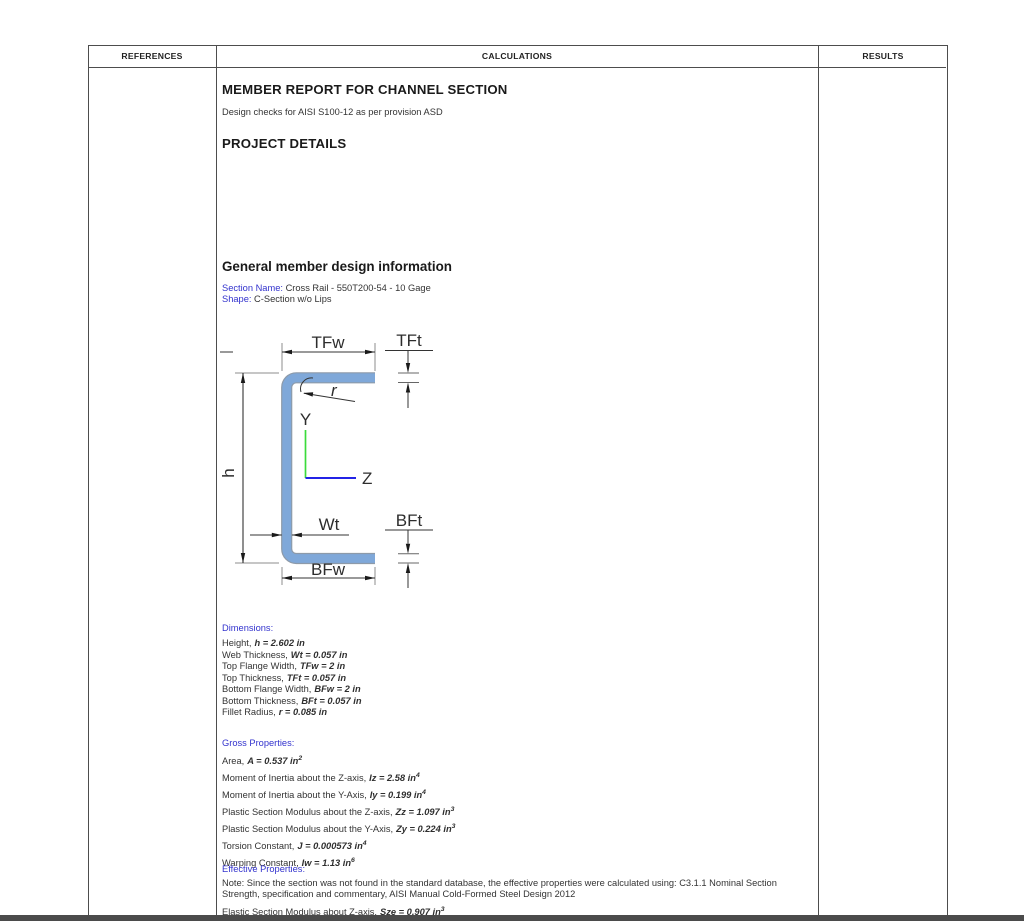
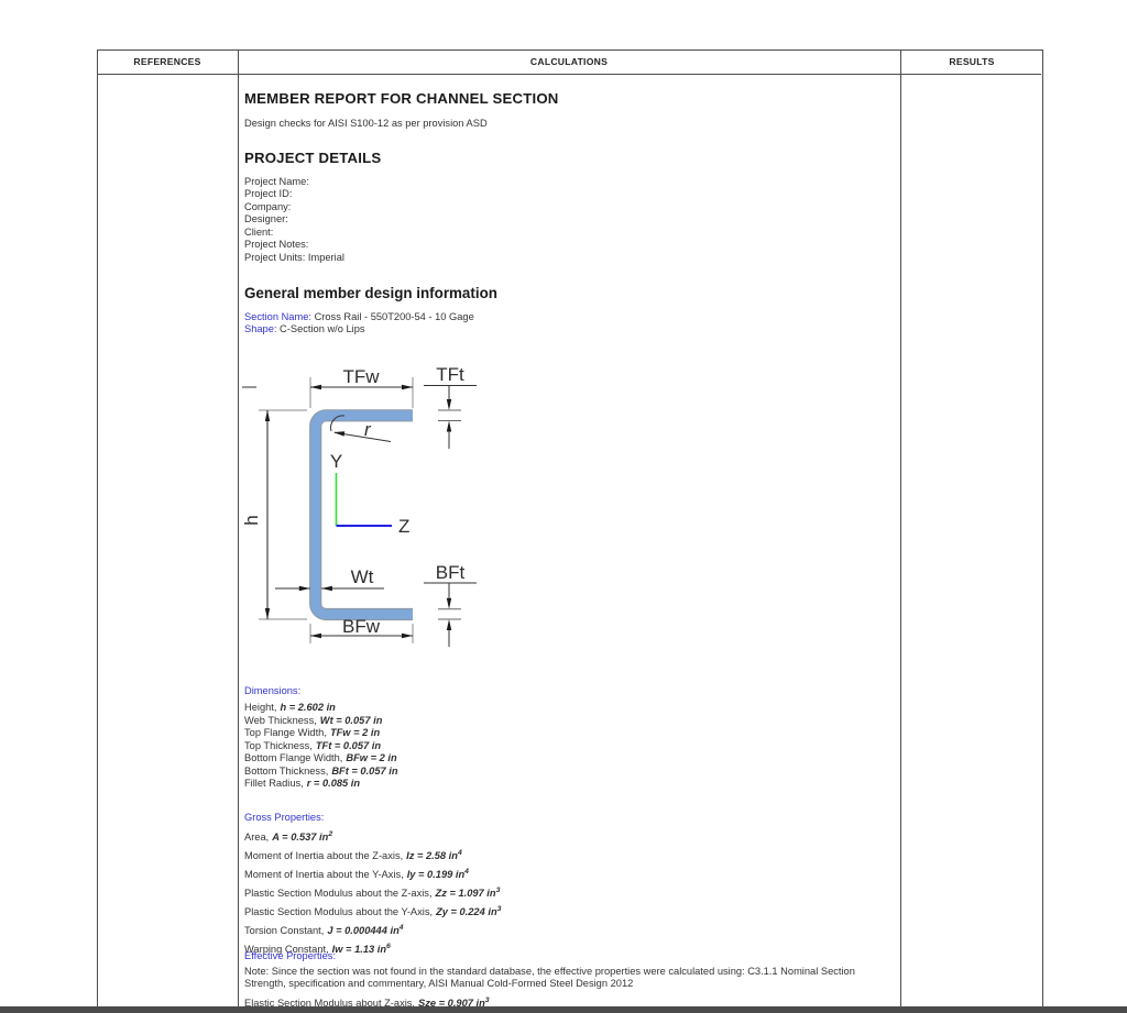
  REFERENCES
  CALCULATIONS
  RESULTS
  MEMBER REPORT FOR CHANNEL SECTION
  Design checks for AISI S100-12 as per provision ASD
  PROJECT DETAILS
+ Project Name:
+ Project ID:
+ Company:
+ Designer:
+ Client:
+ Project Notes:
+ Project Units: Imperial
  General member design information
  Section Name: Cross Rail - 550T200-54 - 10 Gage
  Shape: C-Section w/o Lips
  TFw
  TFt
  r
  Y
  Z
  Wt
  BFt
  BFw
  Dimensions:
  Height, h = 2.602 in
  Web Thickness, Wt = 0.057 in
  Top Flange Width, TFw = 2 in
  Top Thickness, TFt = 0.057 in
  Bottom Flange Width, BFw = 2 in
  Bottom Thickness, BFt = 0.057 in
  Fillet Radius, r = 0.085 in
  Gross Properties:
  Area, A = 0.537 in
  Moment of Inertia about the Z-axis, Iz = 2.58 in
  Moment of Inertia about the Y-Axis, Iy = 0.199 in
  Plastic Section Modulus about the Z-axis, Zz = 1.097 in
  Plastic Section Modulus about the Y-Axis, Zy = 0.224 in
- Torsion Constant, J = 0.000573 in
+ Torsion Constant, J = 0.000444 in
  Warping Constant, Iw = 1.13 in
  Effective Properties:
  Note: Since the section was not found in the standard database, the effective properties were calculated using: C3.1.1 Nominal Section Strength, specification and commentary, AISI Manual Cold-Formed Steel Design 2012
  Elastic Section Modulus about Z-axis, Sze = 0.907 in
